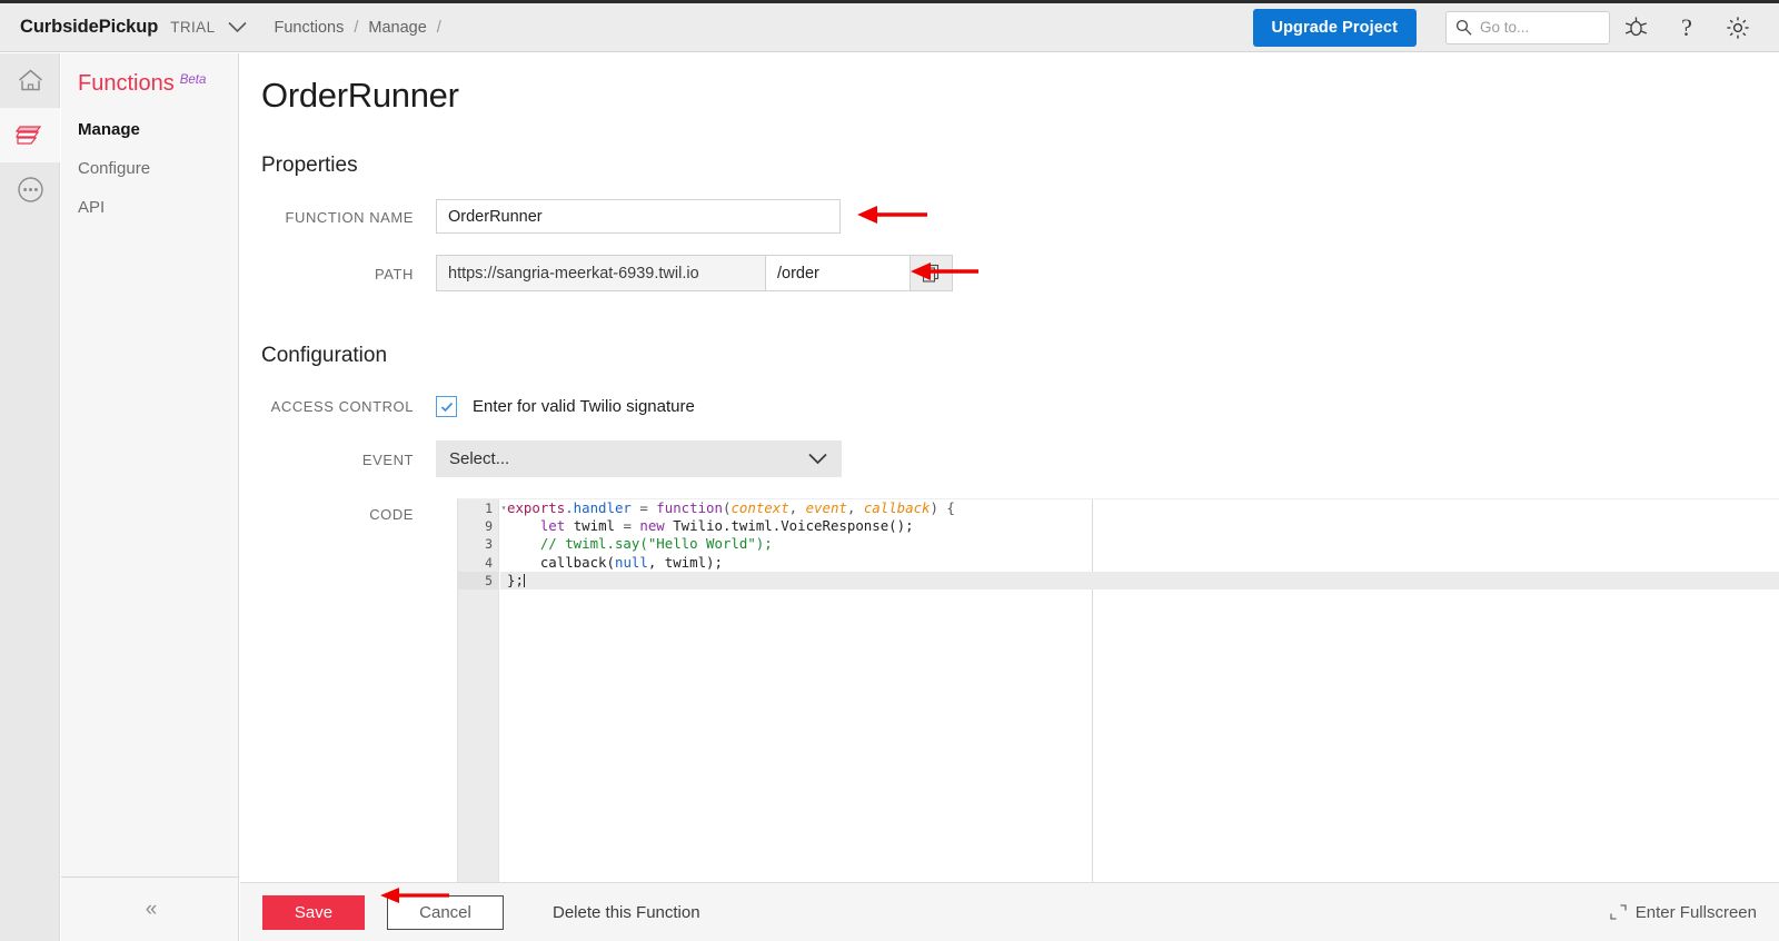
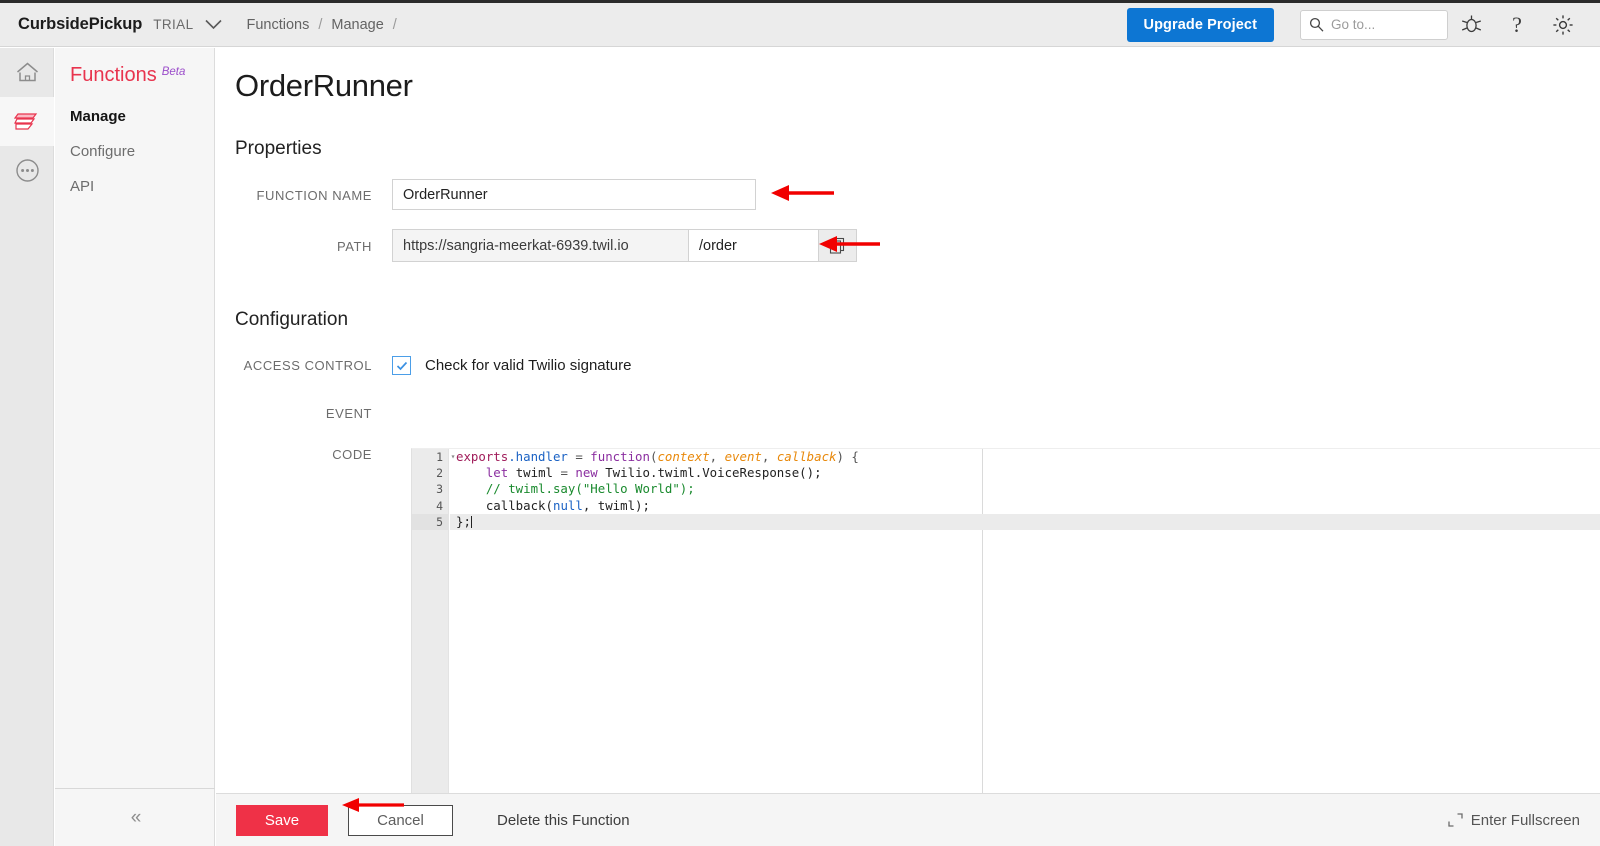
  CurbsidePickup
  TRIAL
  Functions
  /
  Manage
  /
  Upgrade Project
  Go to...
  ?
  Functions
  Beta
  Manage
  Configure
  API
  «
  OrderRunner
  Properties
  FUNCTION NAME
  OrderRunner
  PATH
  https://sangria-meerkat-6939.twil.io
  /order
  Configuration
  ACCESS CONTROL
- Enter for valid Twilio signature
+ Check for valid Twilio signature
  EVENT
- Select...
  CODE
  1
  ▾
- 9
+ 2
  3
  4
  5
  exports.handler = function(context, event, callback) {
  let twiml = new Twilio.twiml.VoiceResponse();
  // twiml.say("Hello World");
  callback(null, twiml);
  };
  Save
  Cancel
  Delete this Function
  Enter Fullscreen
